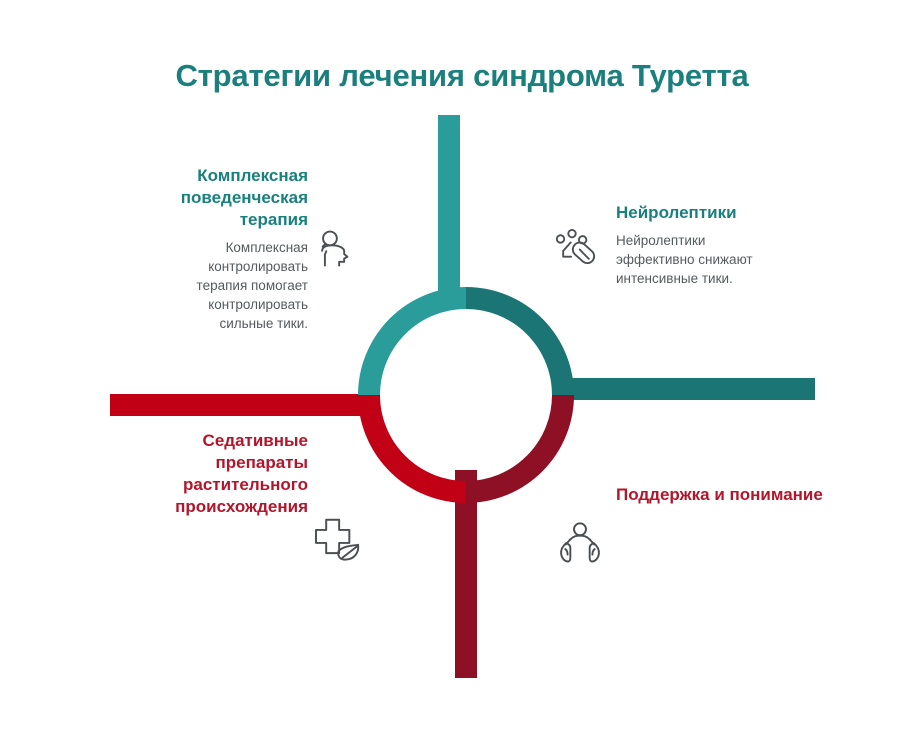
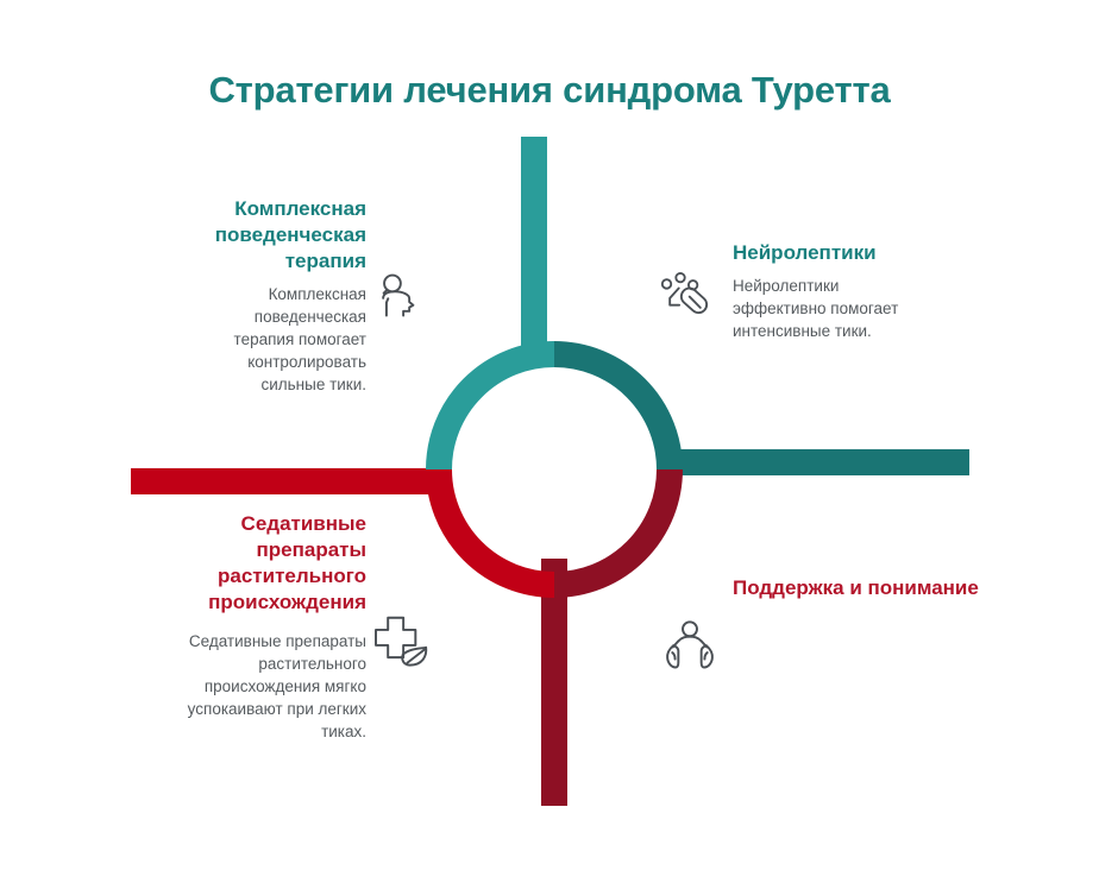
  Стратегии лечения синдрома Туретта
  Комплексная поведенческая терапия
- Комплексная контролировать терапия помогает контролировать сильные тики.
+ Комплексная поведенческая терапия помогает контролировать сильные тики.
  Нейролептики
- Нейролептики эффективно снижают интенсивные тики.
+ Нейролептики эффективно помогает интенсивные тики.
  Седативные препараты растительного происхождения
+ Седативные препараты растительного происхождения мягко успокаивают при легких тиках.
  Поддержка и понимание
